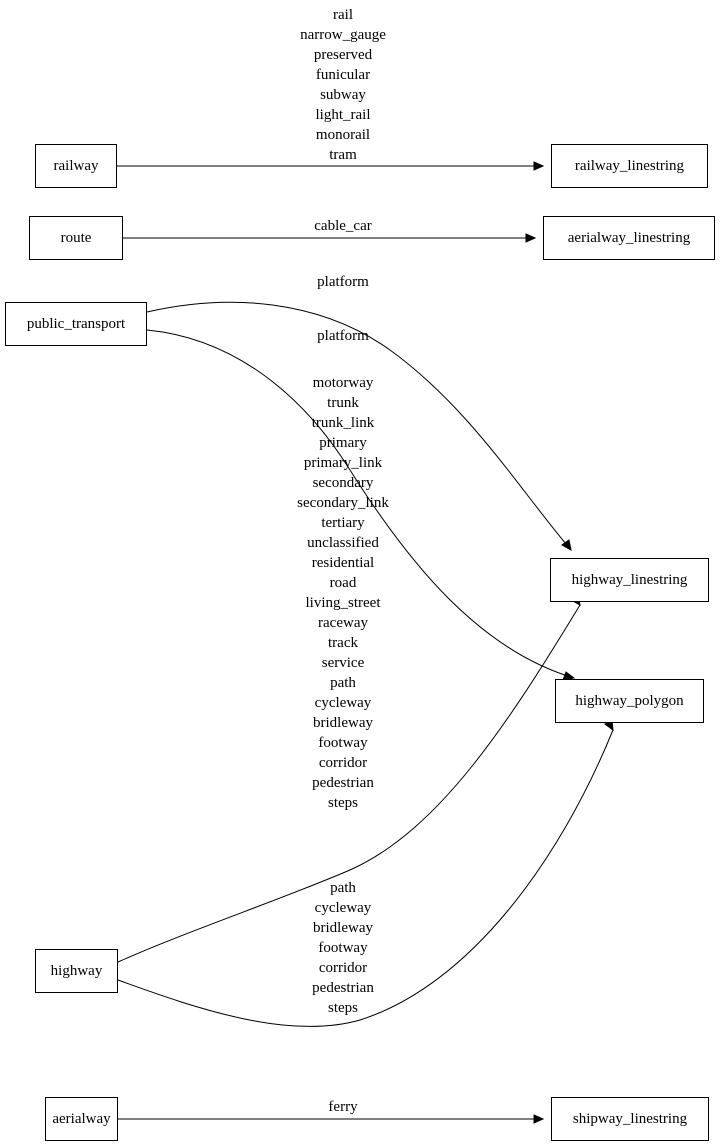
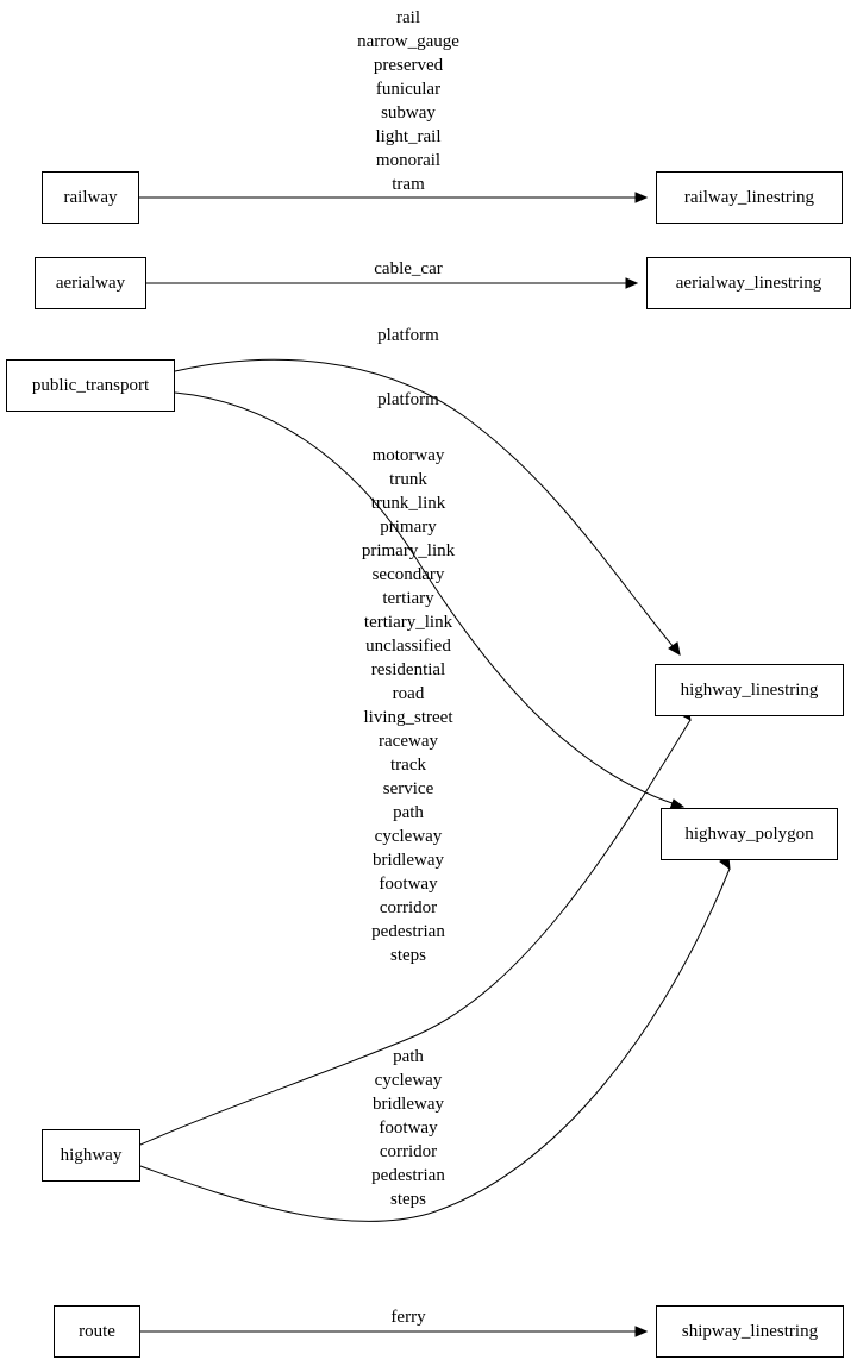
  railway
  railway_linestring
- route
+ aerialway
  aerialway_linestring
  public_transport
  highway_linestring
  highway_polygon
  highway
- aerialway
+ route
  shipway_linestring
  rail
  narrow_gauge
  preserved
  funicular
  subway
  light_rail
  monorail
  tram
  cable_car
  platform
  platform
  motorway
  trunk
  trunk_link
  primary
  primary_link
  secondary
- secondary_link
  tertiary
+ tertiary_link
  unclassified
  residential
  road
  living_street
  raceway
  track
  service
  path
  cycleway
  bridleway
  footway
  corridor
  pedestrian
  steps
  path
  cycleway
  bridleway
  footway
  corridor
  pedestrian
  steps
  ferry
